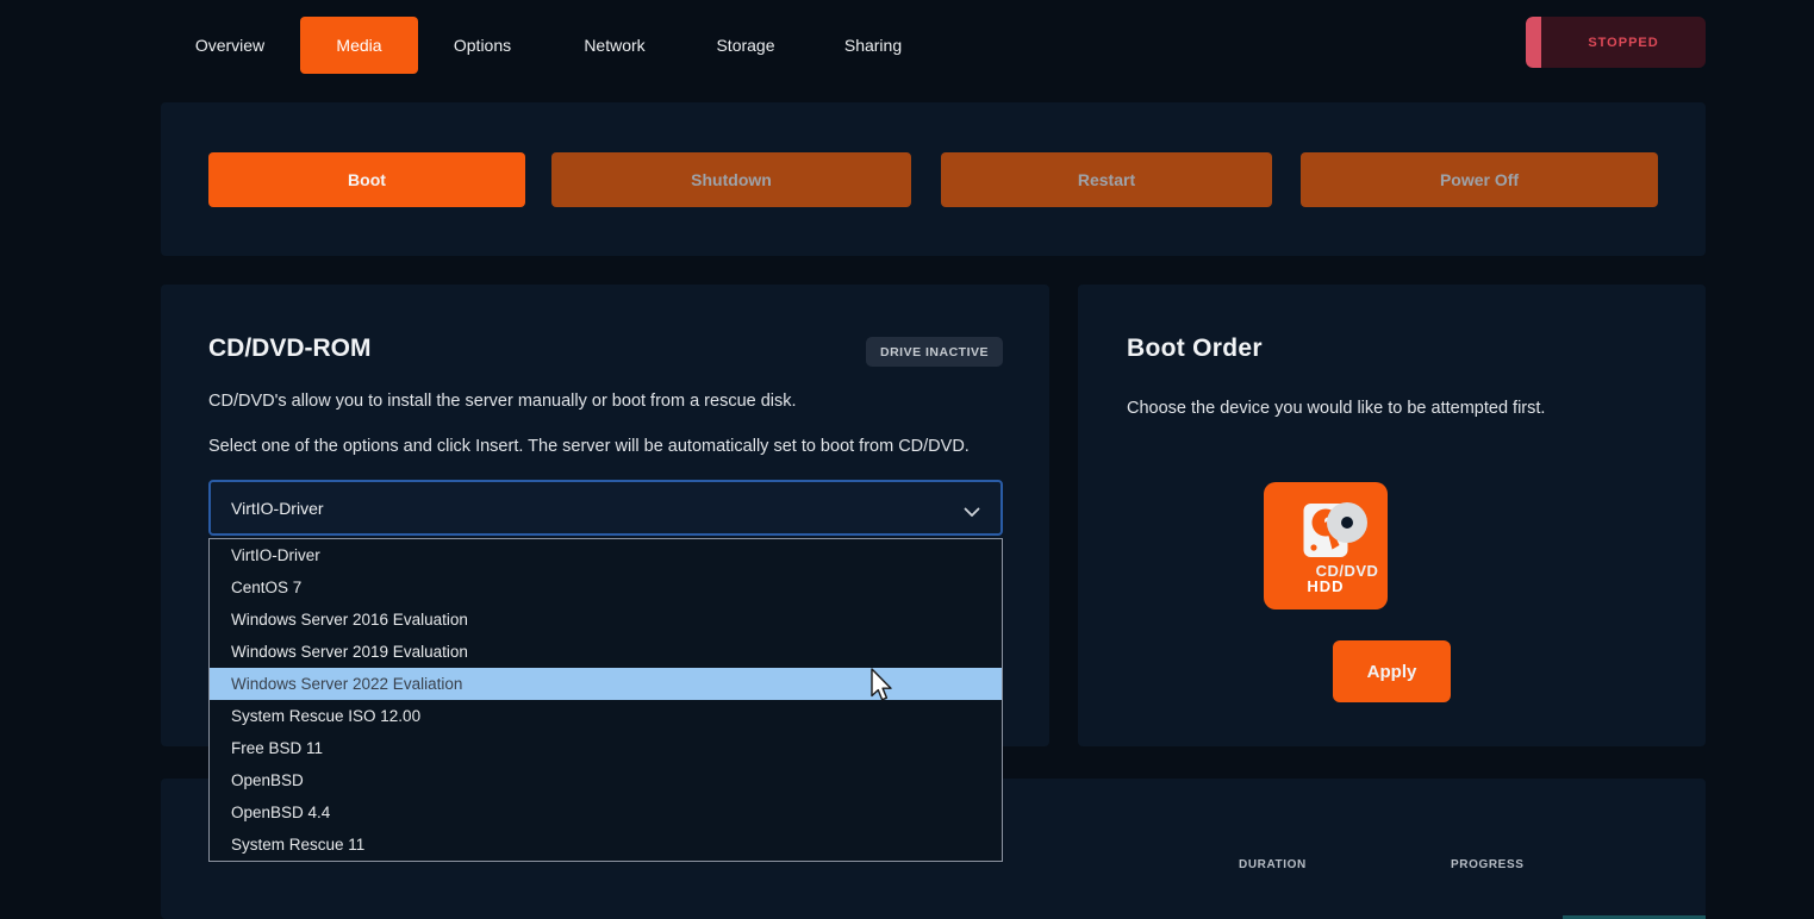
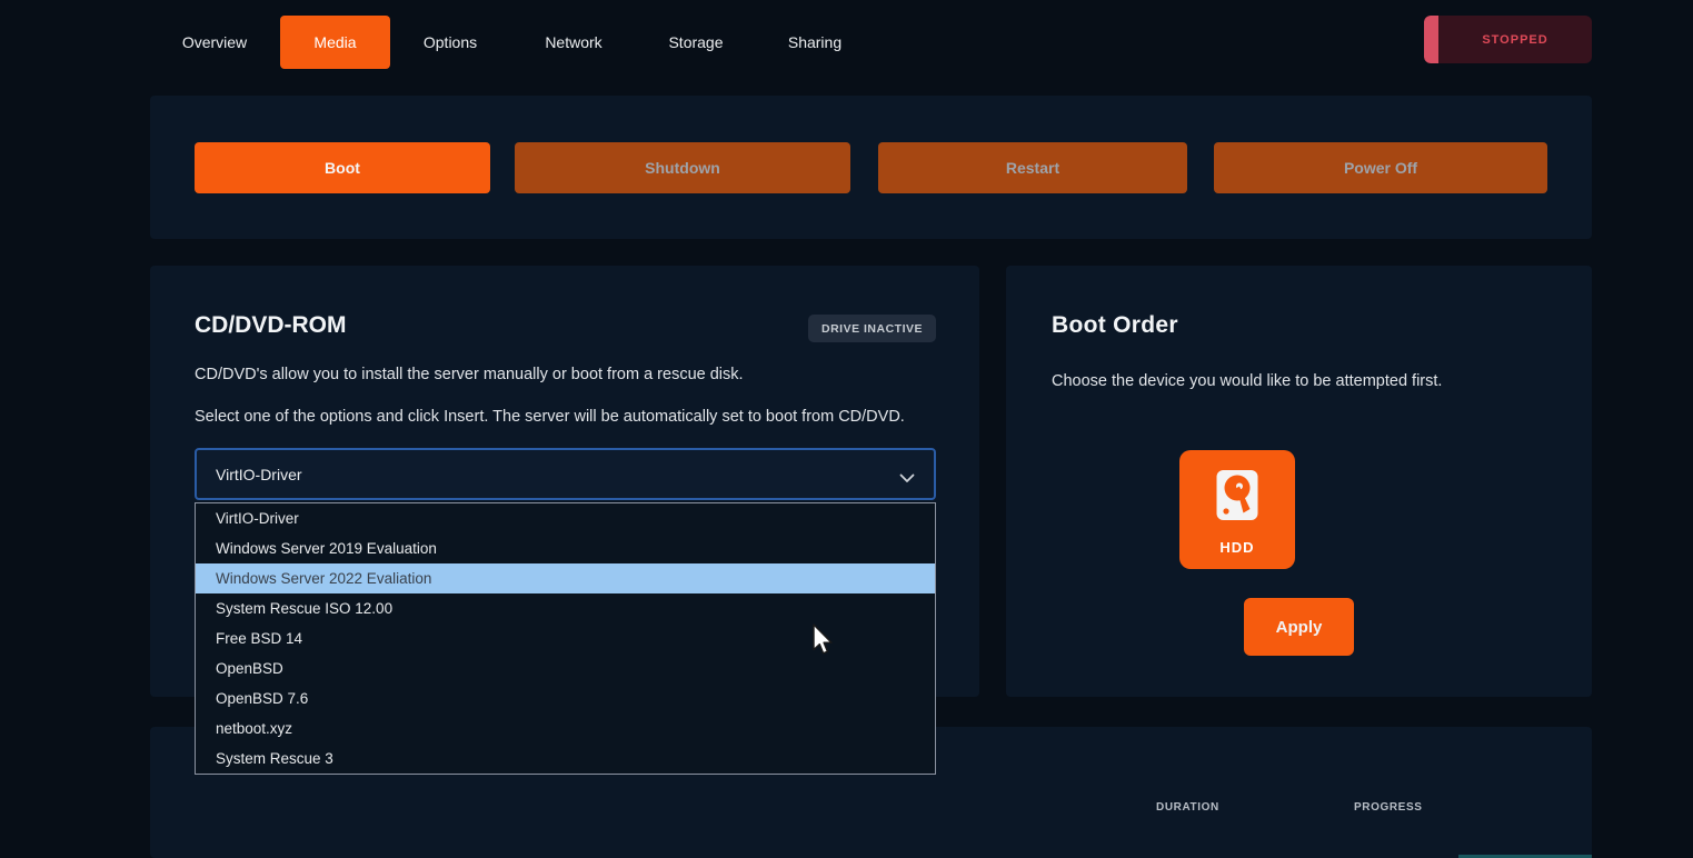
  Overview
  Media
  Options
  Network
  Storage
  Sharing
  STOPPED
  Boot
  Shutdown
  Restart
  Power Off
  CD/DVD-ROM
  DRIVE INACTIVE
  CD/DVD's allow you to install the server manually or boot from a rescue disk.
  Select one of the options and click Insert. The server will be automatically set to boot from CD/DVD.
  VirtIO-Driver
  Boot Order
  Choose the device you would like to be attempted first.
  HDD
- CD/DVD
  Apply
  DURATION
  PROGRESS
  VirtIO-Driver
- CentOS 7
- Windows Server 2016 Evaluation
  Windows Server 2019 Evaluation
  Windows Server 2022 Evaliation
  System Rescue ISO 12.00
- Free BSD 11
+ Free BSD 14
  OpenBSD
- OpenBSD 4.4
+ OpenBSD 7.6
+ netboot.xyz
- System Rescue 11
+ System Rescue 3
